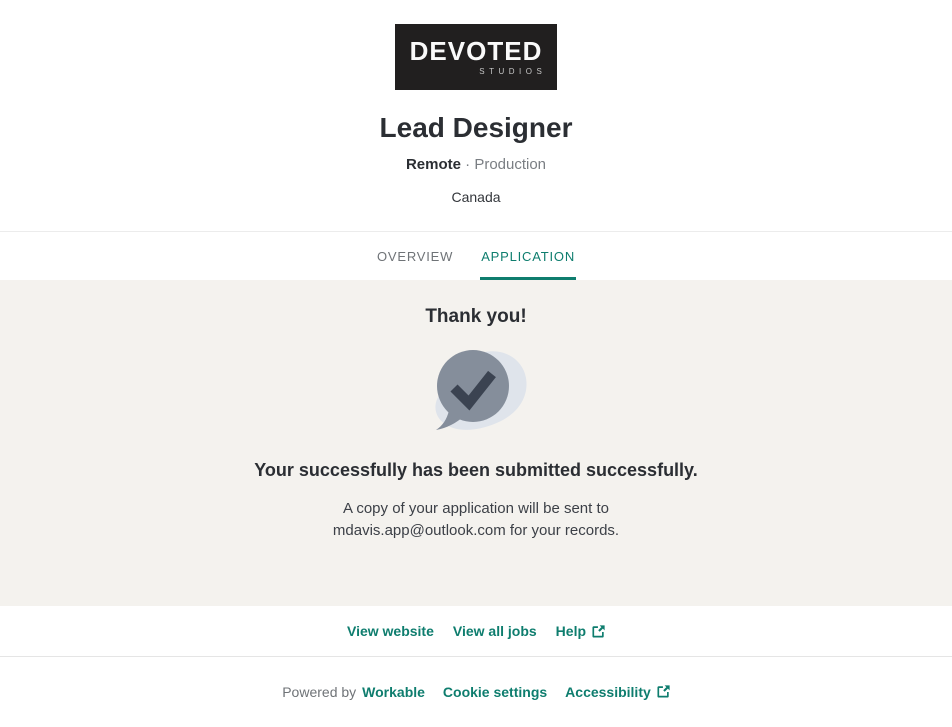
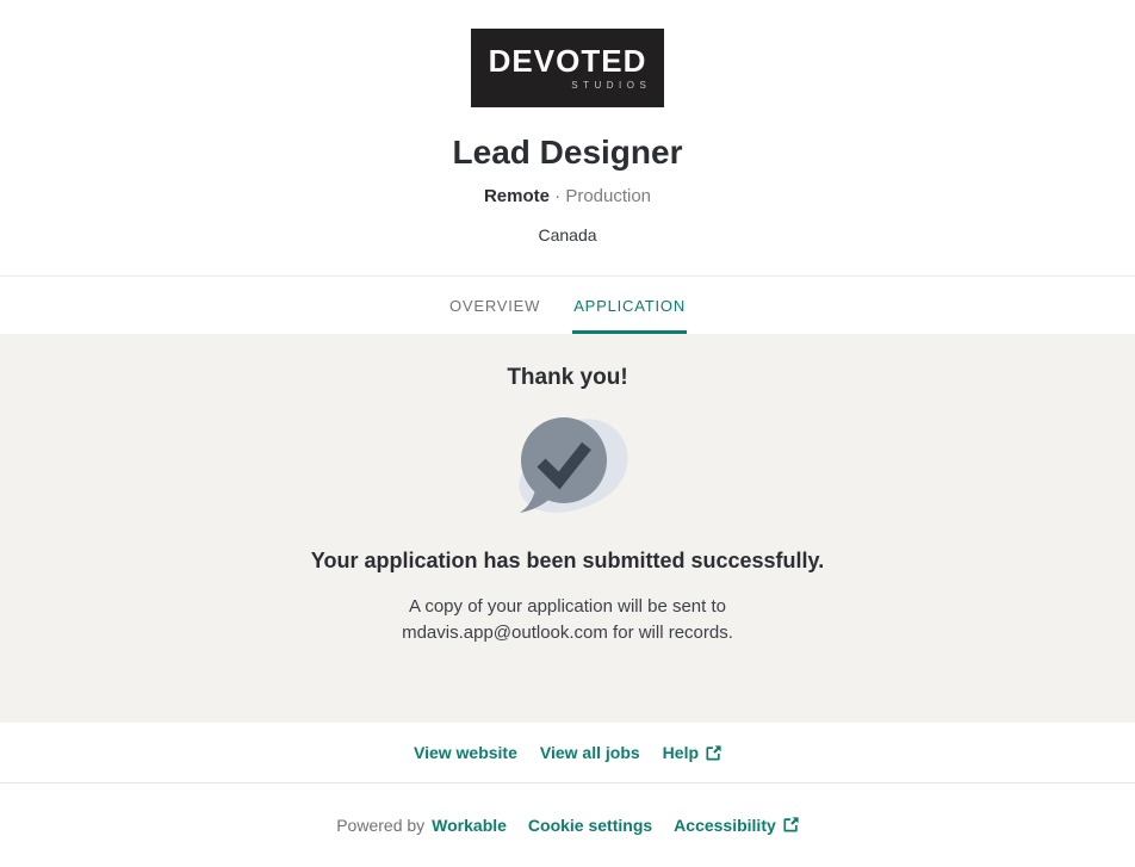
  DEVOTED
  STUDIOS
  Lead Designer
  Remote · Production
  Canada
  OVERVIEW
  APPLICATION
  Thank you!
- Your successfully has been submitted successfully.
+ Your application has been submitted successfully.
- A copy of your application will be sent to mdavis.app@outlook.com for your records.
+ A copy of your application will be sent to mdavis.app@outlook.com for will records.
  View website
  View all jobs
  Help
  Powered by
  Workable
  Cookie settings
  Accessibility
